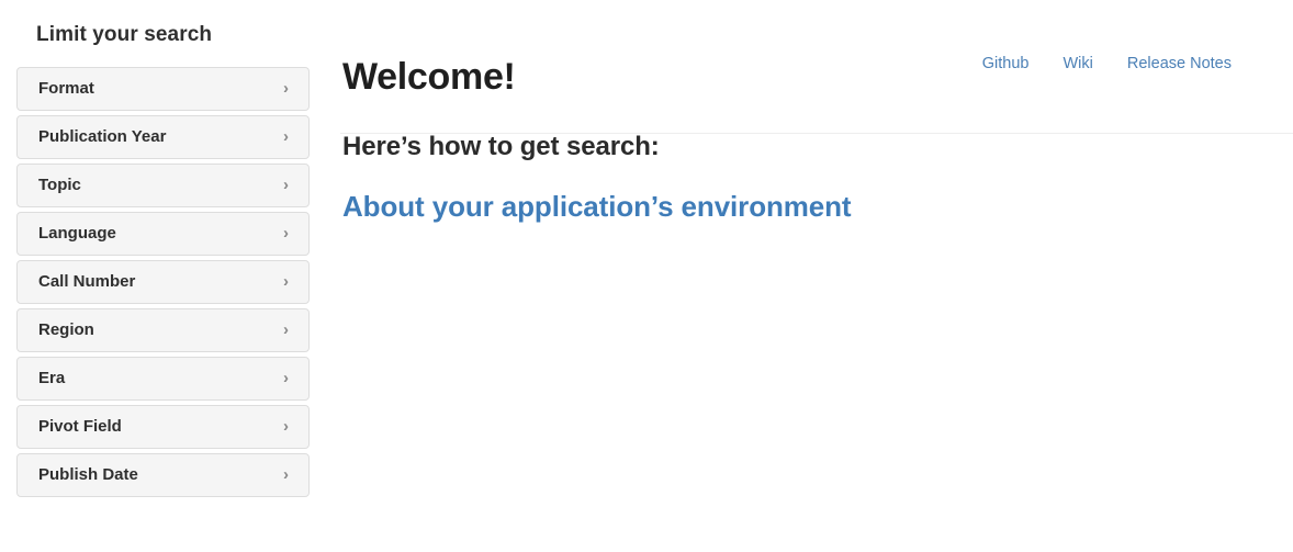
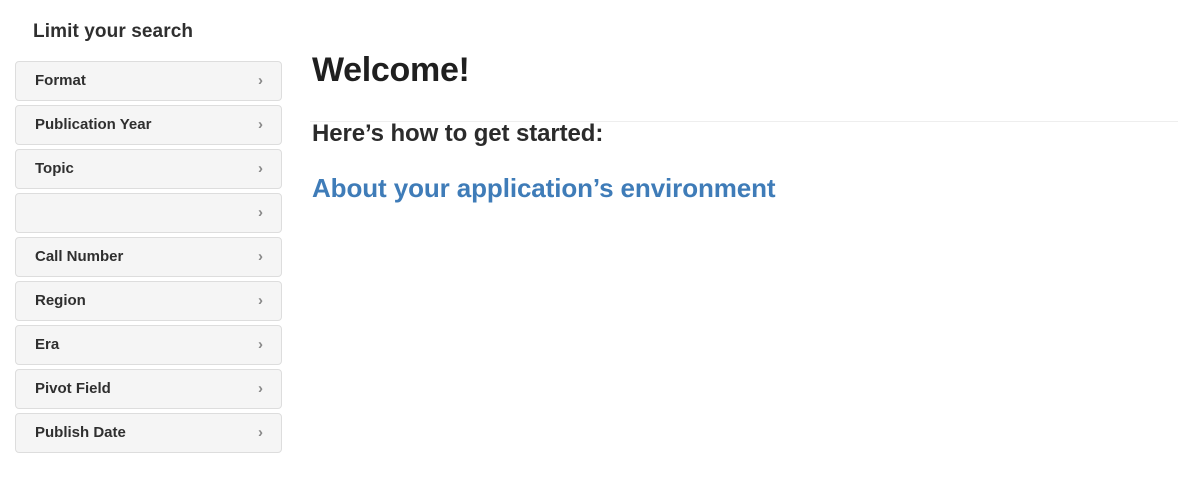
  Limit your search
  Format
  ›
  Publication Year
  ›
  Topic
  ›
- Language
  ›
  Call Number
  ›
  Region
  ›
  Era
  ›
  Pivot Field
  ›
  Publish Date
  ›
- Github
- Wiki
- Release Notes
  Welcome!
- Here’s how to get search:
+ Here’s how to get started:
  About your application’s environment
